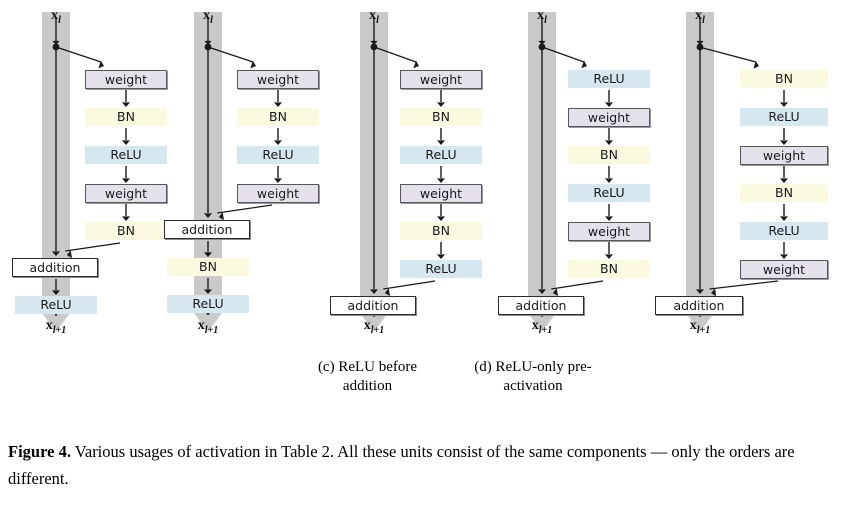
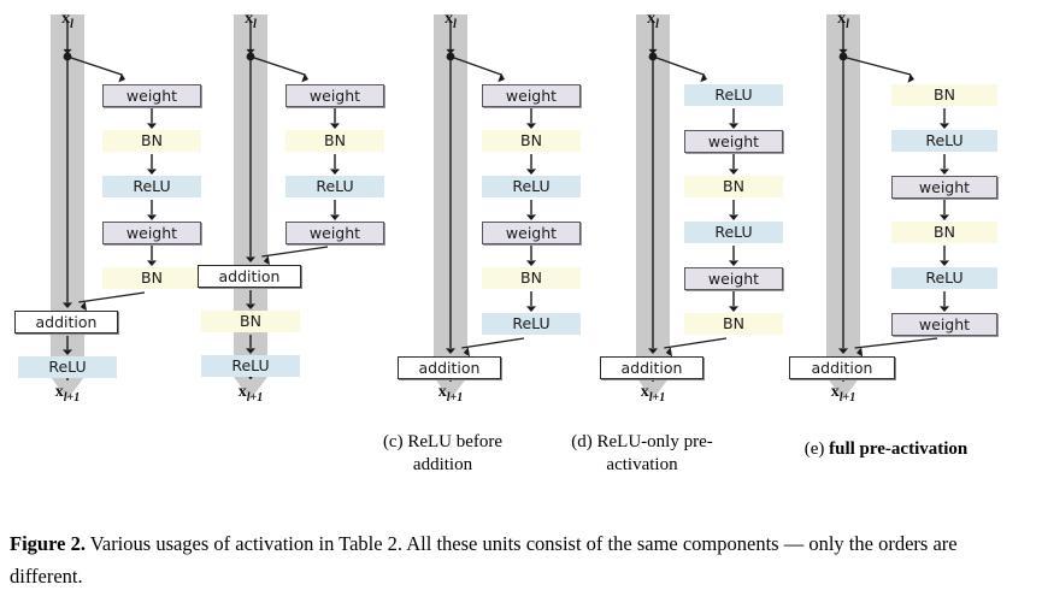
  weight
  BN
  ReLU
  weight
  BN
  addition
  ReLU
  xl
  xl+1
  weight
  BN
  ReLU
  weight
  addition
  BN
  ReLU
  xl
  xl+1
  weight
  BN
  ReLU
  weight
  BN
  ReLU
  addition
  xl
  xl+1
  (c) ReLU before addition
  ReLU
  weight
  BN
  ReLU
  weight
  BN
  addition
  xl
  xl+1
  (d) ReLU-only pre-activation
  BN
  ReLU
  weight
  BN
  ReLU
  weight
  addition
  xl
  xl+1
+ (e) full pre-activation
- Figure 4. Various usages of activation in Table 2. All these units consist of the same components — only the orders are different.
+ Figure 2. Various usages of activation in Table 2. All these units consist of the same components — only the orders are different.
